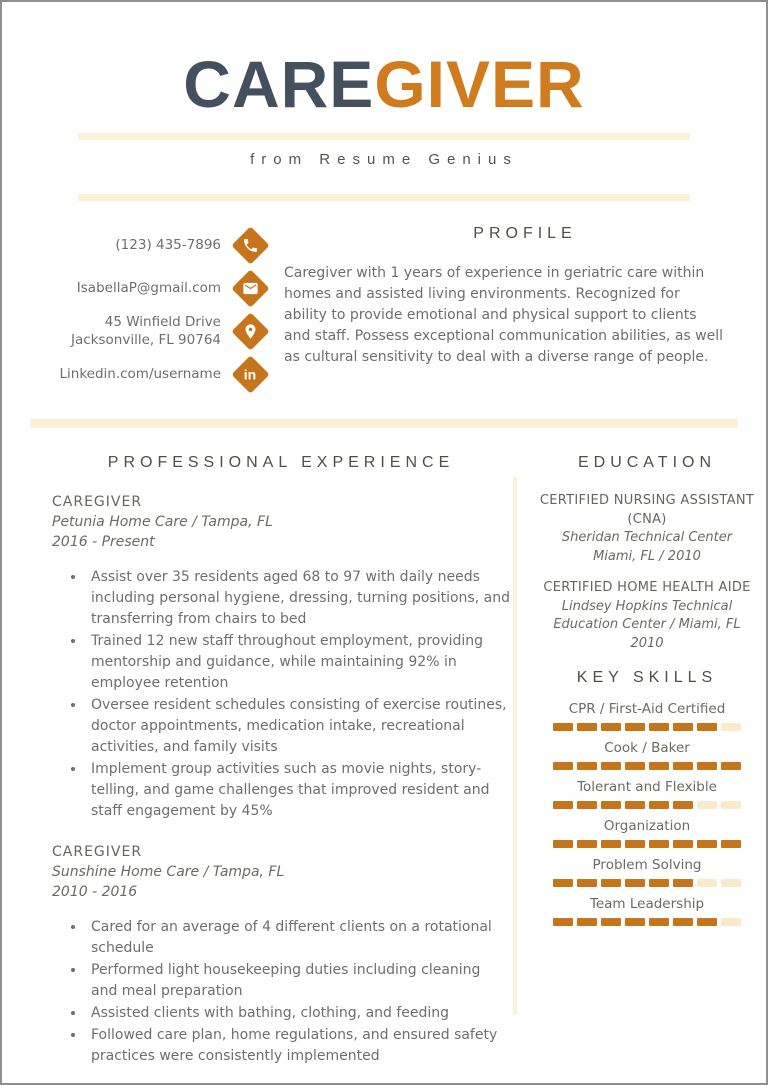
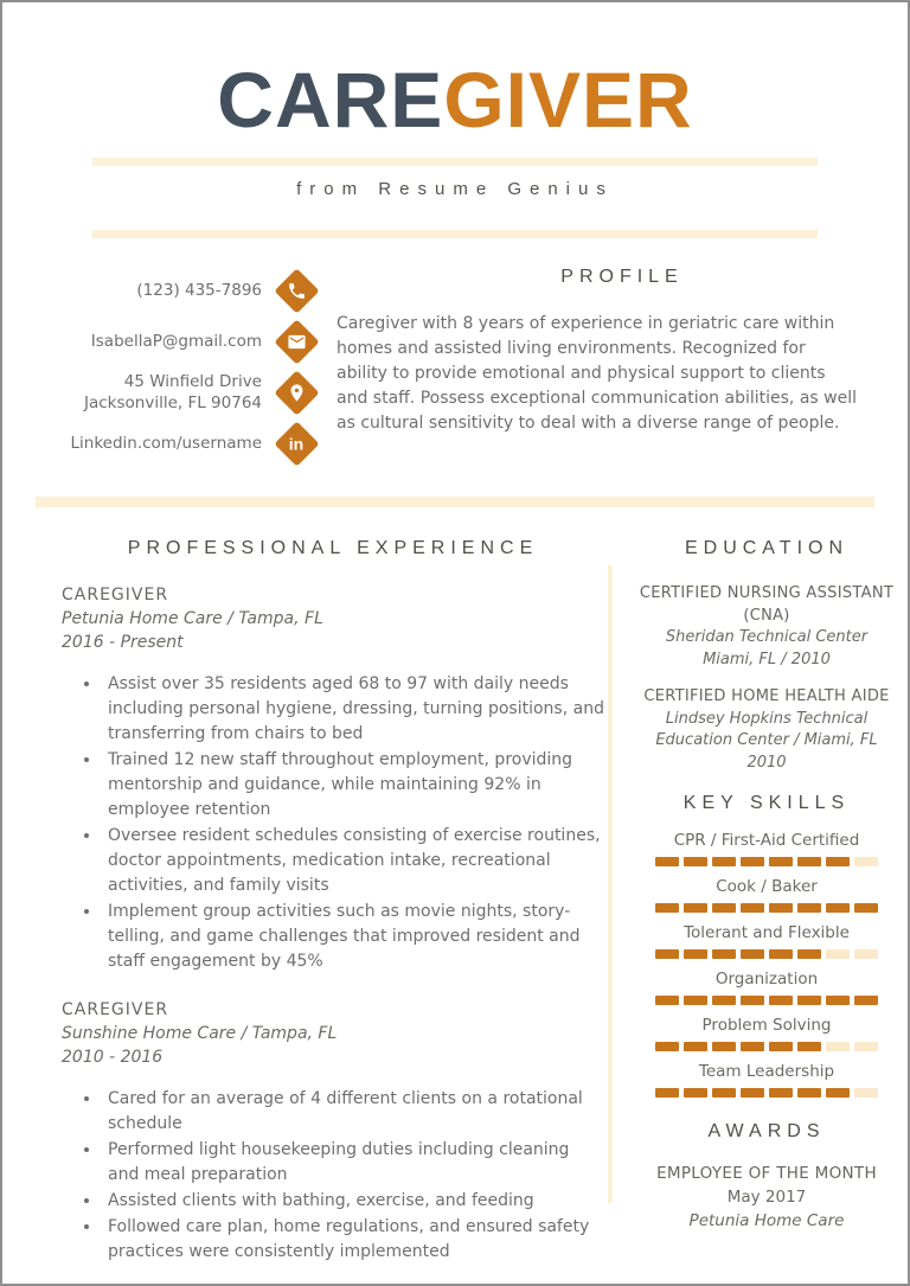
  CAREGIVER
  from Resume Genius
  (123) 435-7896
  IsabellaP@gmail.com
  45 Winfield Drive
  Jacksonville, FL 90764
  Linkedin.com/username
  PROFILE
- Caregiver with 1 years of experience in geriatric care within homes and assisted living environments. Recognized for ability to provide emotional and physical support to clients and staff. Possess exceptional communication abilities, as well as cultural sensitivity to deal with a diverse range of people.
+ Caregiver with 8 years of experience in geriatric care within homes and assisted living environments. Recognized for ability to provide emotional and physical support to clients and staff. Possess exceptional communication abilities, as well as cultural sensitivity to deal with a diverse range of people.
  PROFESSIONAL EXPERIENCE
  CAREGIVER
  Petunia Home Care / Tampa, FL
  2016 - Present
  Assist over 35 residents aged 68 to 97 with daily needs including personal hygiene, dressing, turning positions, and transferring from chairs to bed
  Trained 12 new staff throughout employment, providing mentorship and guidance, while maintaining 92% in employee retention
  Oversee resident schedules consisting of exercise routines, doctor appointments, medication intake, recreational activities, and family visits
  Implement group activities such as movie nights, story-telling, and game challenges that improved resident and staff engagement by 45%
  CAREGIVER
  Sunshine Home Care / Tampa, FL
  2010 - 2016
  Cared for an average of 4 different clients on a rotational schedule
  Performed light housekeeping duties including cleaning and meal preparation
- Assisted clients with bathing, clothing, and feeding
+ Assisted clients with bathing, exercise, and feeding
  Followed care plan, home regulations, and ensured safety practices were consistently implemented
  EDUCATION
  CERTIFIED NURSING ASSISTANT (CNA)
  Sheridan Technical Center
  Miami, FL / 2010
  CERTIFIED HOME HEALTH AIDE
  Lindsey Hopkins Technical Education Center / Miami, FL
  2010
  KEY SKILLS
  CPR / First-Aid Certified
  Cook / Baker
  Tolerant and Flexible
  Organization
  Problem Solving
  Team Leadership
+ AWARDS
+ EMPLOYEE OF THE MONTH
+ May 2017
+ Petunia Home Care
